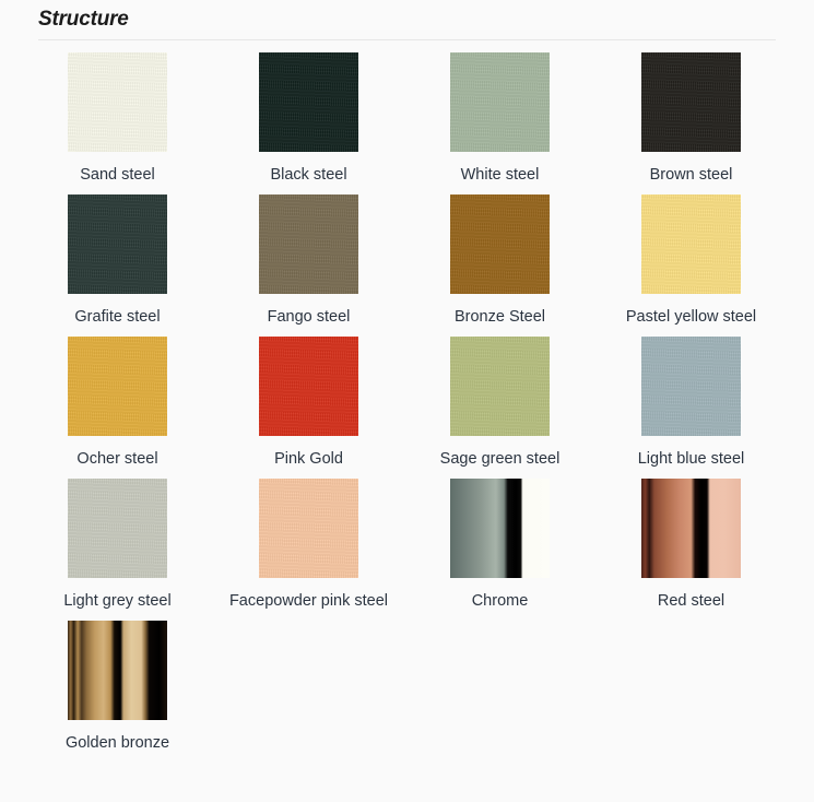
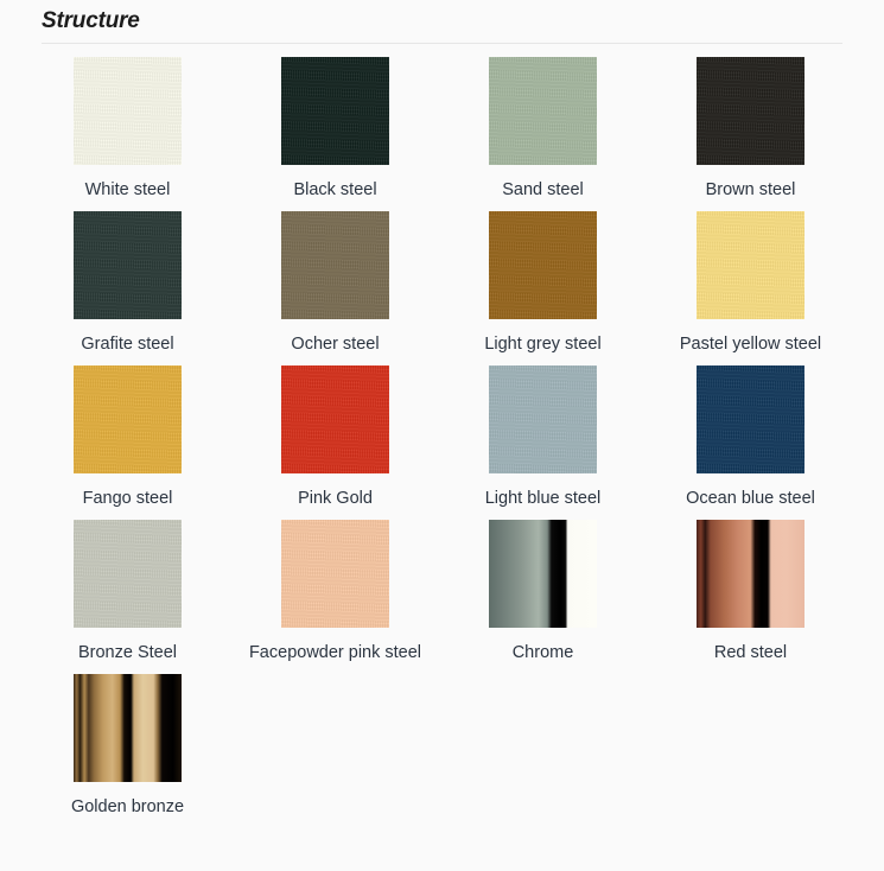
  Structure
- Sand steel
+ White steel
  Black steel
- White steel
+ Sand steel
  Brown steel
  Grafite steel
- Fango steel
+ Ocher steel
- Bronze Steel
+ Light grey steel
  Pastel yellow steel
- Ocher steel
+ Fango steel
  Pink Gold
- Sage green steel
  Light blue steel
+ Ocean blue steel
- Light grey steel
+ Bronze Steel
  Facepowder pink steel
  Chrome
  Red steel
  Golden bronze
